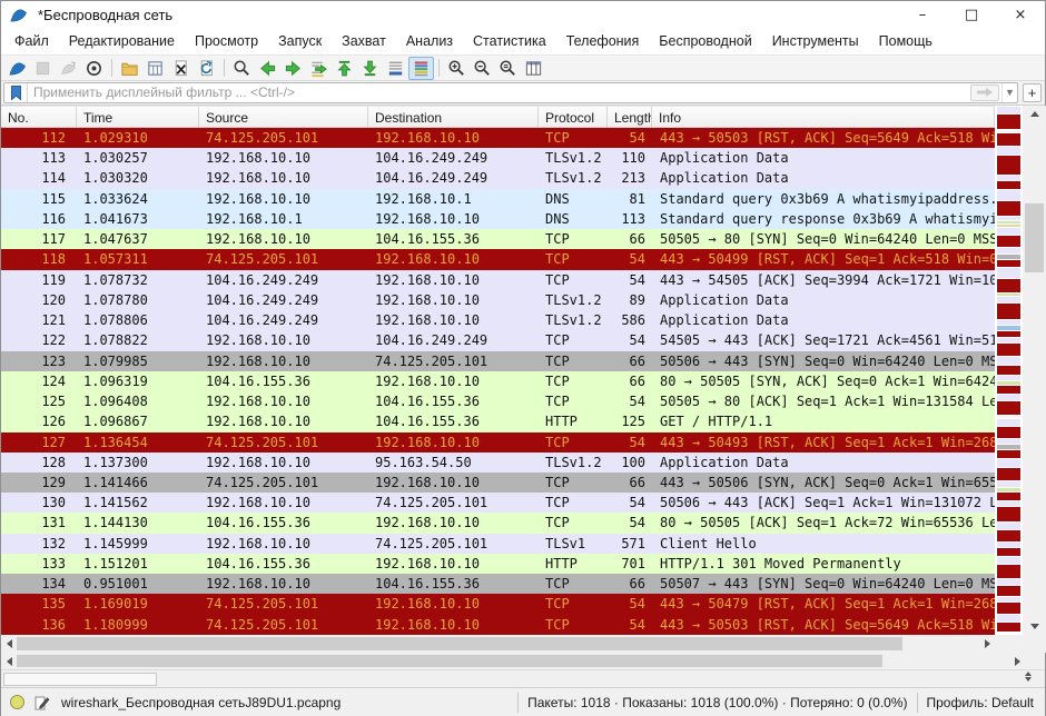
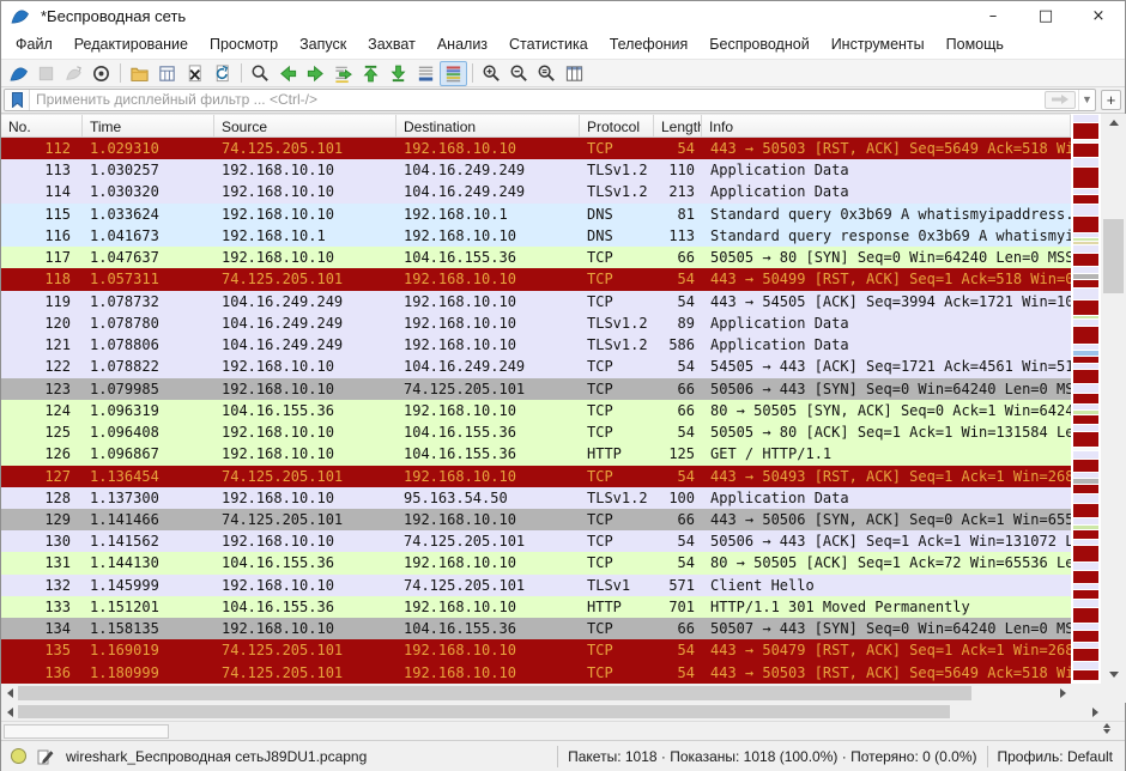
  *Беспроводная сеть
  –
  □
  ×
  Файл
  Редактирование
  Просмотр
  Запуск
  Захват
  Анализ
  Статистика
  Телефония
  Беспроводной
  Инструменты
  Помощь
  Применить дисплейный фильтр ... <Ctrl-/>
  ▼
  +
  No.
  Time
  Source
  Destination
  Protocol
  Length
  Info
  112
  1.029310
  74.125.205.101
  192.168.10.10
  TCP
  54
  443 → 50503 [RST, ACK] Seq=5649 Ack=518 Wi
  113
  1.030257
  192.168.10.10
  104.16.249.249
  TLSv1.2
  110
  Application Data
  114
  1.030320
  192.168.10.10
  104.16.249.249
  TLSv1.2
  213
  Application Data
  115
  1.033624
  192.168.10.10
  192.168.10.1
  DNS
  81
  Standard query 0x3b69 A whatismyipaddress.
  116
  1.041673
  192.168.10.1
  192.168.10.10
  DNS
  113
  Standard query response 0x3b69 A whatismyi
  117
  1.047637
  192.168.10.10
  104.16.155.36
  TCP
  66
  50505 → 80 [SYN] Seq=0 Win=64240 Len=0 MSS
  118
  1.057311
  74.125.205.101
  192.168.10.10
  TCP
  54
  443 → 50499 [RST, ACK] Seq=1 Ack=518 Win=0
  119
  1.078732
  104.16.249.249
  192.168.10.10
  TCP
  54
  443 → 54505 [ACK] Seq=3994 Ack=1721 Win=10
  120
  1.078780
  104.16.249.249
  192.168.10.10
  TLSv1.2
  89
  Application Data
  121
  1.078806
  104.16.249.249
  192.168.10.10
  TLSv1.2
  586
  Application Data
  122
  1.078822
  192.168.10.10
  104.16.249.249
  TCP
  54
  54505 → 443 [ACK] Seq=1721 Ack=4561 Win=51
  123
  1.079985
  192.168.10.10
  74.125.205.101
  TCP
  66
  50506 → 443 [SYN] Seq=0 Win=64240 Len=0 MS
  124
  1.096319
  104.16.155.36
  192.168.10.10
  TCP
  66
  80 → 50505 [SYN, ACK] Seq=0 Ack=1 Win=6424
  125
  1.096408
  192.168.10.10
  104.16.155.36
  TCP
  54
  50505 → 80 [ACK] Seq=1 Ack=1 Win=131584 Le
  126
  1.096867
  192.168.10.10
  104.16.155.36
  HTTP
  125
  GET / HTTP/1.1
  127
  1.136454
  74.125.205.101
  192.168.10.10
  TCP
  54
  443 → 50493 [RST, ACK] Seq=1 Ack=1 Win=268
  128
  1.137300
  192.168.10.10
  95.163.54.50
  TLSv1.2
  100
  Application Data
  129
  1.141466
  74.125.205.101
  192.168.10.10
  TCP
  66
  443 → 50506 [SYN, ACK] Seq=0 Ack=1 Win=655
  130
  1.141562
  192.168.10.10
  74.125.205.101
  TCP
  54
  50506 → 443 [ACK] Seq=1 Ack=1 Win=131072 L
  131
  1.144130
  104.16.155.36
  192.168.10.10
  TCP
  54
  80 → 50505 [ACK] Seq=1 Ack=72 Win=65536 Le
  132
  1.145999
  192.168.10.10
  74.125.205.101
  TLSv1
  571
  Client Hello
  133
  1.151201
  104.16.155.36
  192.168.10.10
  HTTP
  701
  HTTP/1.1 301 Moved Permanently
  134
- 0.951001
+ 1.158135
  192.168.10.10
  104.16.155.36
  TCP
  66
  50507 → 443 [SYN] Seq=0 Win=64240 Len=0 MS
  135
  1.169019
  74.125.205.101
  192.168.10.10
  TCP
  54
  443 → 50479 [RST, ACK] Seq=1 Ack=1 Win=268
  136
  1.180999
  74.125.205.101
  192.168.10.10
  TCP
  54
  443 → 50503 [RST, ACK] Seq=5649 Ack=518 Wi
  wireshark_Беспроводная сетьJ89DU1.pcapng
  Пакеты: 1018 · Показаны: 1018 (100.0%) · Потеряно: 0 (0.0%)
  Профиль: Default
